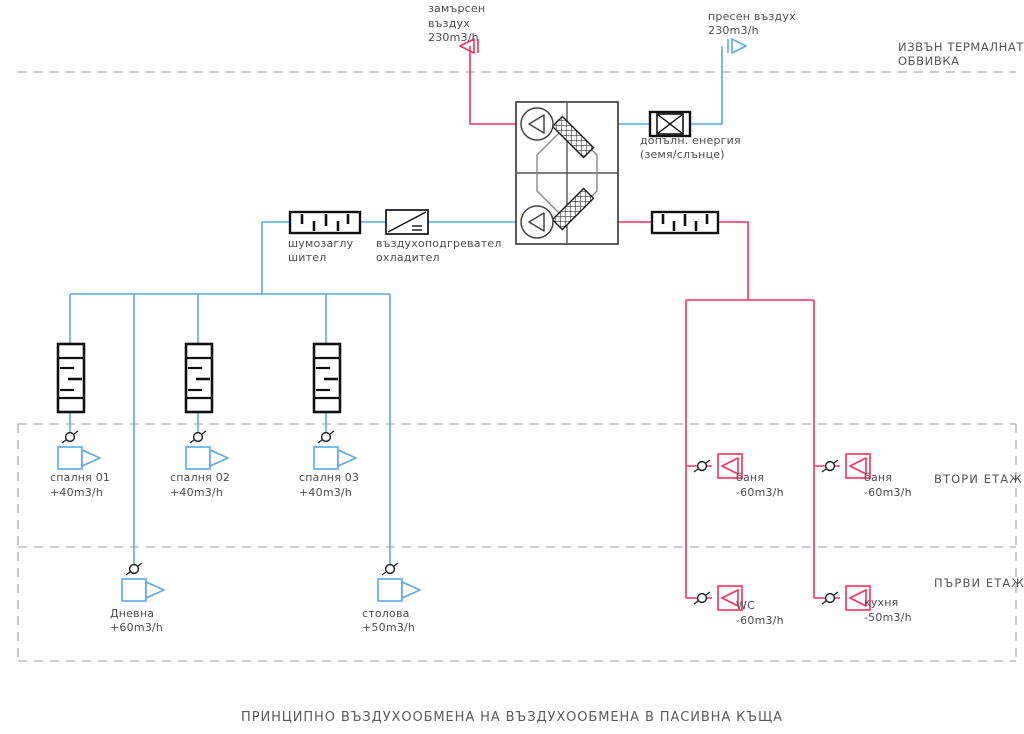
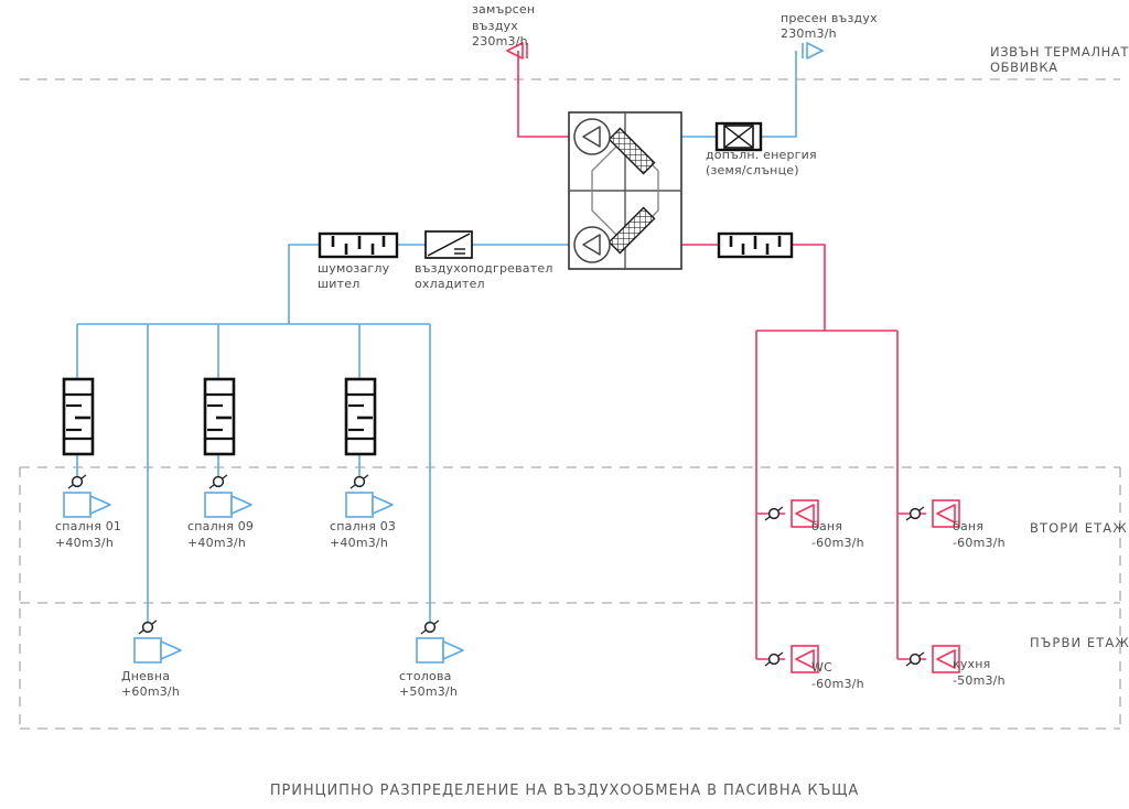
  замърсен
  въздух
  230m3/h
  пресен въздух
  230m3/h
  ИЗВЪН ТЕРМАЛНАТ
  ОБВИВКА
  допълн. енергия
  (земя/слънце)
  шумозаглу
  шител
  въздухоподгревател
  охладител
  спалня 01
  +40m3/h
- спалня 02
+ спалня 09
  +40m3/h
  спалня 03
  +40m3/h
  Дневна
  +60m3/h
  столова
  +50m3/h
  баня
  -60m3/h
  баня
  -60m3/h
  WC
  -60m3/h
  кухня
  -50m3/h
  ВТОРИ ЕТАЖ
  ПЪРВИ ЕТАЖ
- ПРИНЦИПНО ВЪЗДУХООБМЕНА НА ВЪЗДУХООБМЕНА В ПАСИВНА КЪЩА
+ ПРИНЦИПНО РАЗПРЕДЕЛЕНИЕ НА ВЪЗДУХООБМЕНА В ПАСИВНА КЪЩА
